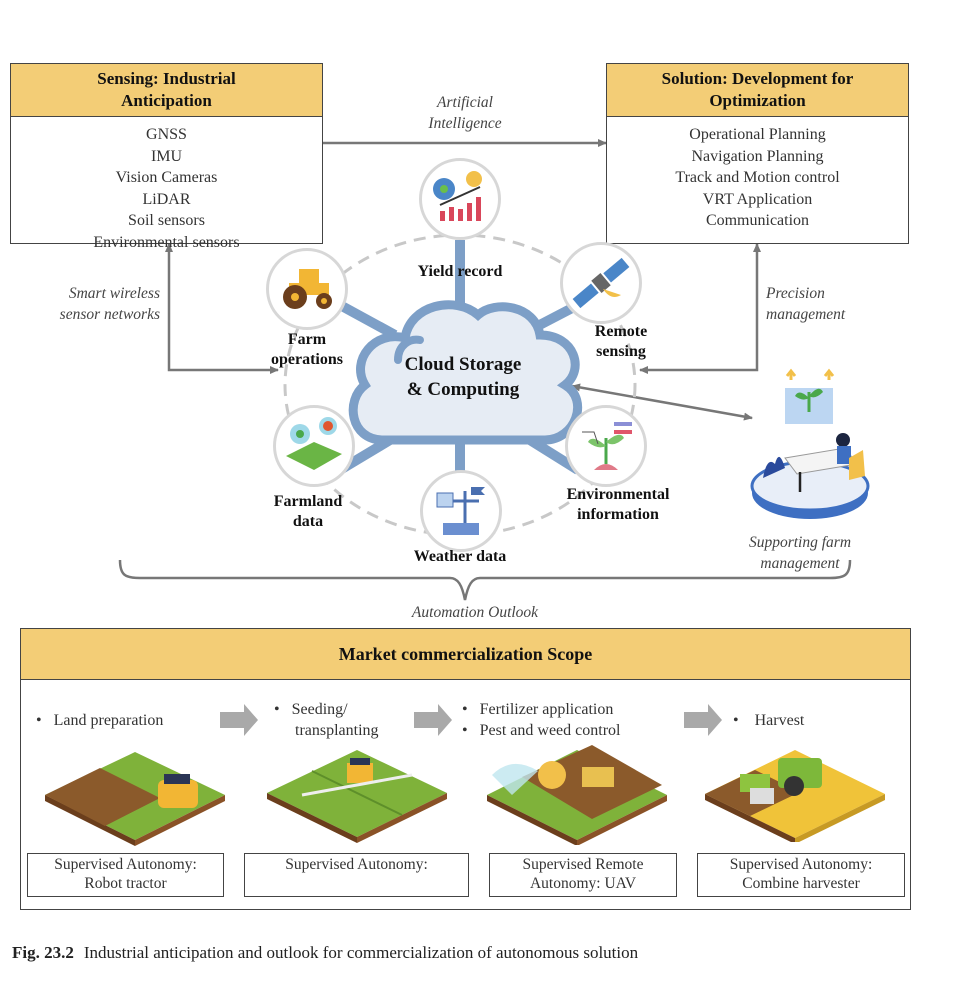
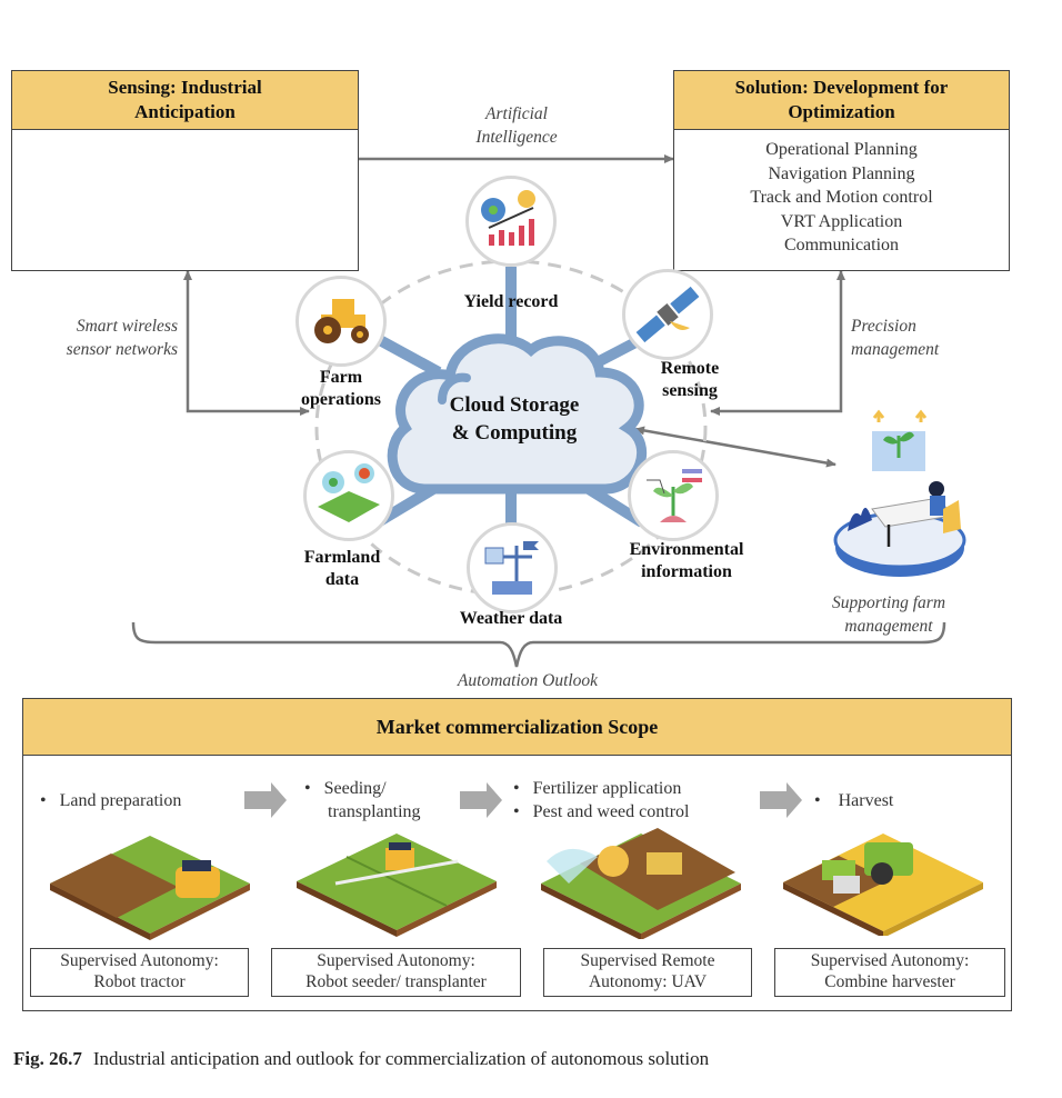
  Sensing: Industrial
  Anticipation
- GNSS
- IMU
- Vision Cameras
- LiDAR
- Soil sensors
- Environmental sensors
  Solution: Development for
  Optimization
  Operational Planning
  Navigation Planning
  Track and Motion control
  VRT Application
  Communication
  Artificial
  Intelligence
  Smart wireless
  sensor networks
  Precision
  management
  Supporting farm
  management
  Automation Outlook
  Cloud Storage
  & Computing
  Yield record
  Farm
  operations
  Remote
  sensing
  Farmland
  data
  Weather data
  Environmental
  information
  Market commercialization Scope
  • Land preparation
  • Seeding/
  transplanting
  • Fertilizer application
  • Pest and weed control
  • Harvest
  Supervised Autonomy:
  Robot tractor
  Supervised Autonomy:
+ Robot seeder/ transplanter
  Supervised Remote
  Autonomy: UAV
  Supervised Autonomy:
  Combine harvester
- Fig. 23.2 Industrial anticipation and outlook for commercialization of autonomous solution
+ Fig. 26.7 Industrial anticipation and outlook for commercialization of autonomous solution
